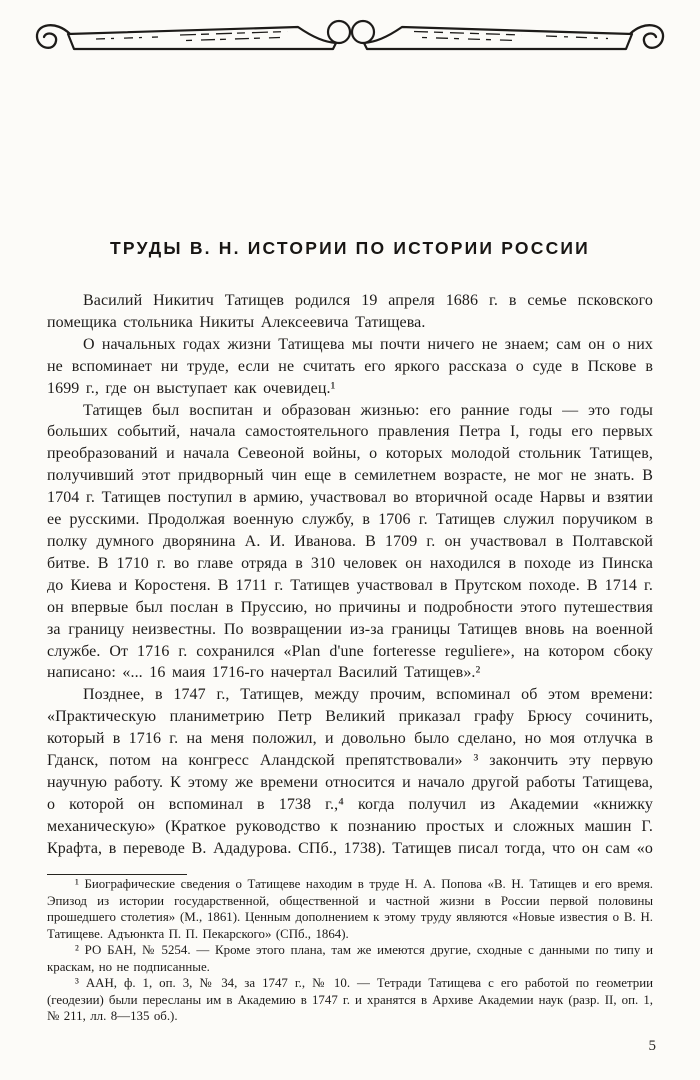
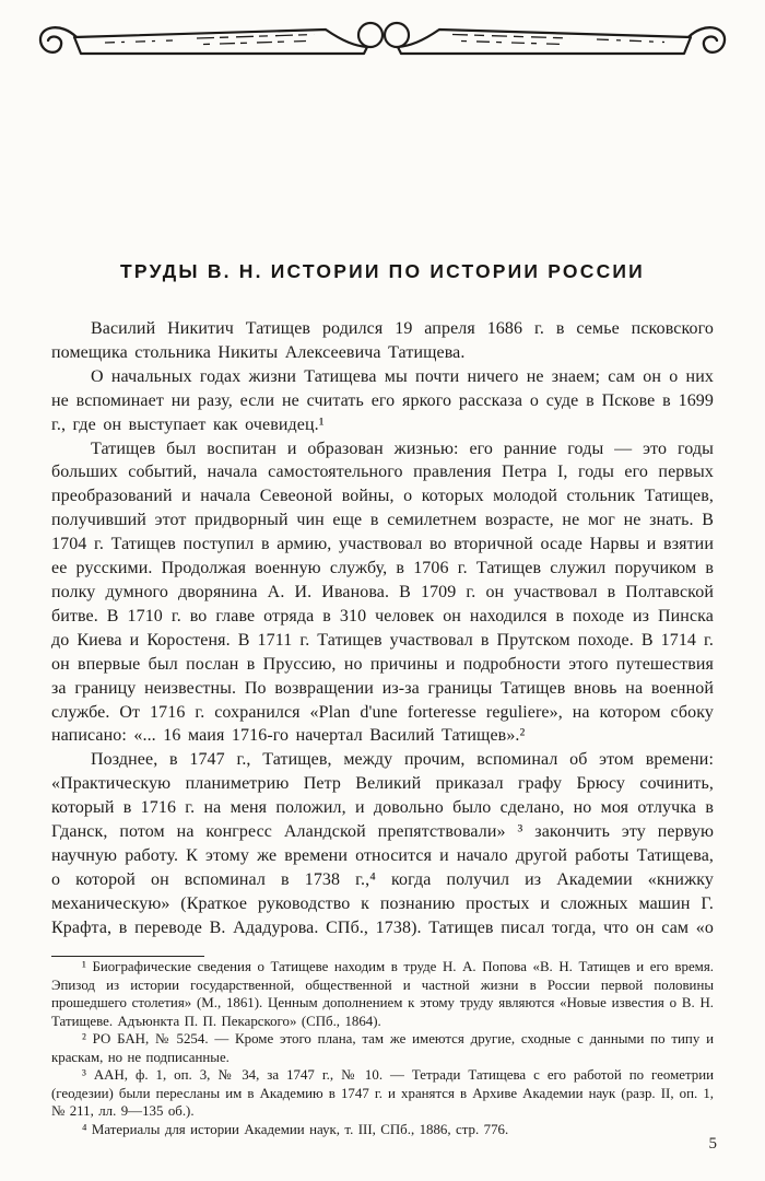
  ТРУДЫ В. Н. ИСТОРИИ ПО ИСТОРИИ РОССИИ
  Василий Никитич Татищев родился 19 апреля 1686 г. в семье псковского помещика стольника Никиты Алексеевича Татищева.
- О начальных годах жизни Татищева мы почти ничего не знаем; сам он о них не вспоминает ни труде, если не считать его яркого рассказа о суде в Пскове в 1699 г., где он выступает как очевидец.¹
+ О начальных годах жизни Татищева мы почти ничего не знаем; сам он о них не вспоминает ни разу, если не считать его яркого рассказа о суде в Пскове в 1699 г., где он выступает как очевидец.¹
  Татищев был воспитан и образован жизнью: его ранние годы — это годы больших событий, начала самостоятельного правления Петра I, годы его первых преобразований и начала Севеоной войны, о которых молодой стольник Татищев, получивший этот придворный чин еще в семилетнем возрасте, не мог не знать. В 1704 г. Татищев поступил в армию, участвовал во вторичной осаде Нарвы и взятии ее русскими. Продолжая военную службу, в 1706 г. Татищев служил поручиком в полку думного дворянина А. И. Иванова. В 1709 г. он участвовал в Полтавской битве. В 1710 г. во главе отряда в 310 человек он находился в походе из Пинска до Киева и Коростеня. В 1711 г. Татищев участвовал в Прутском походе. В 1714 г. он впервые был послан в Пруссию, но причины и подробности этого путешествия за границу неизвестны. По возвращении из-за границы Татищев вновь на военной службе. От 1716 г. сохранился «Plan d'une forteresse reguliere», на котором сбоку написано: «... 16 маия 1716-го начертал Василий Татищев».²
  Позднее, в 1747 г., Татищев, между прочим, вспоминал об этом времени: «Практическую планиметрию Петр Великий приказал графу Брюсу сочинить, который в 1716 г. на меня положил, и довольно было сделано, но моя отлучка в Гданск, потом на конгресс Аландской препятствовали» ³ закончить эту первую научную работу. К этому же времени относится и начало другой работы Татищева, о которой он вспоминал в 1738 г.,⁴ когда получил из Академии «книжку механическую» (Краткое руководство к познанию простых и сложных машин Г. Крафта, в переводе В. Ададурова. СПб., 1738). Татищев писал тогда, что он сам «о
  ¹ Биографические сведения о Татищеве находим в труде Н. А. Попова «В. Н. Татищев и его время. Эпизод из истории государственной, общественной и частной жизни в России первой половины прошедшего столетия» (М., 1861). Ценным дополнением к этому труду являются «Новые известия о В. Н. Татищеве. Адъюнкта П. П. Пекарского» (СПб., 1864).
  ² РО БАН, № 5254. — Кроме этого плана, там же имеются другие, сходные с данными по типу и краскам, но не подписанные.
- ³ ААН, ф. 1, оп. 3, № 34, за 1747 г., № 10. — Тетради Татищева с его работой по геометрии (геодезии) были пересланы им в Академию в 1747 г. и хранятся в Архиве Академии наук (разр. II, оп. 1, № 211, лл. 8—135 об.).
+ ³ ААН, ф. 1, оп. 3, № 34, за 1747 г., № 10. — Тетради Татищева с его работой по геометрии (геодезии) были пересланы им в Академию в 1747 г. и хранятся в Архиве Академии наук (разр. II, оп. 1, № 211, лл. 9—135 об.).
+ ⁴ Материалы для истории Академии наук, т. III, СПб., 1886, стр. 776.
  5
